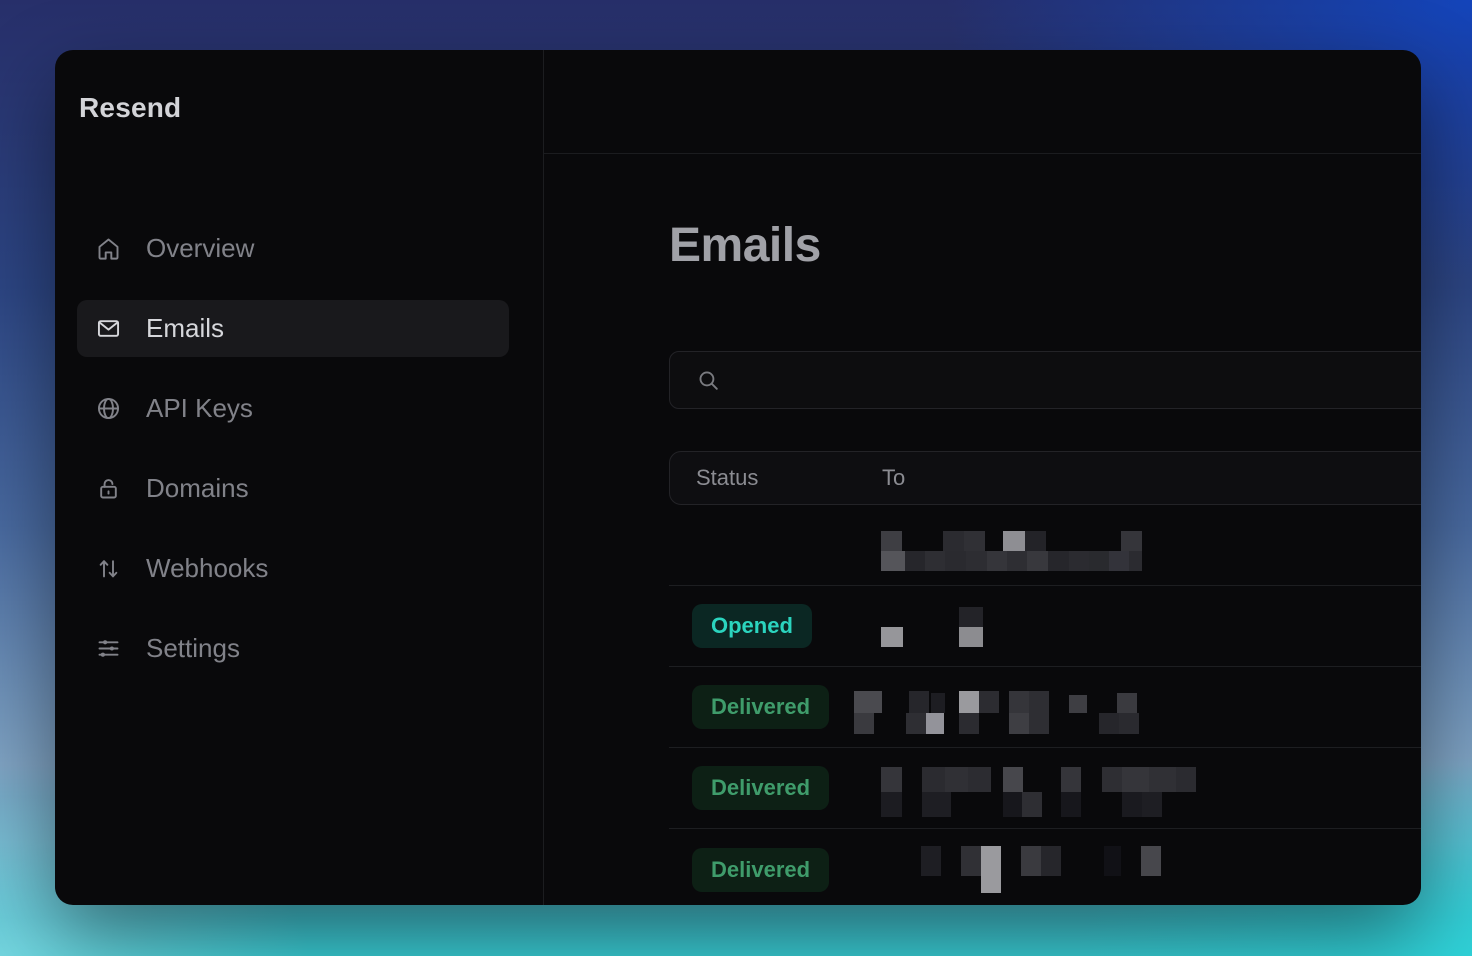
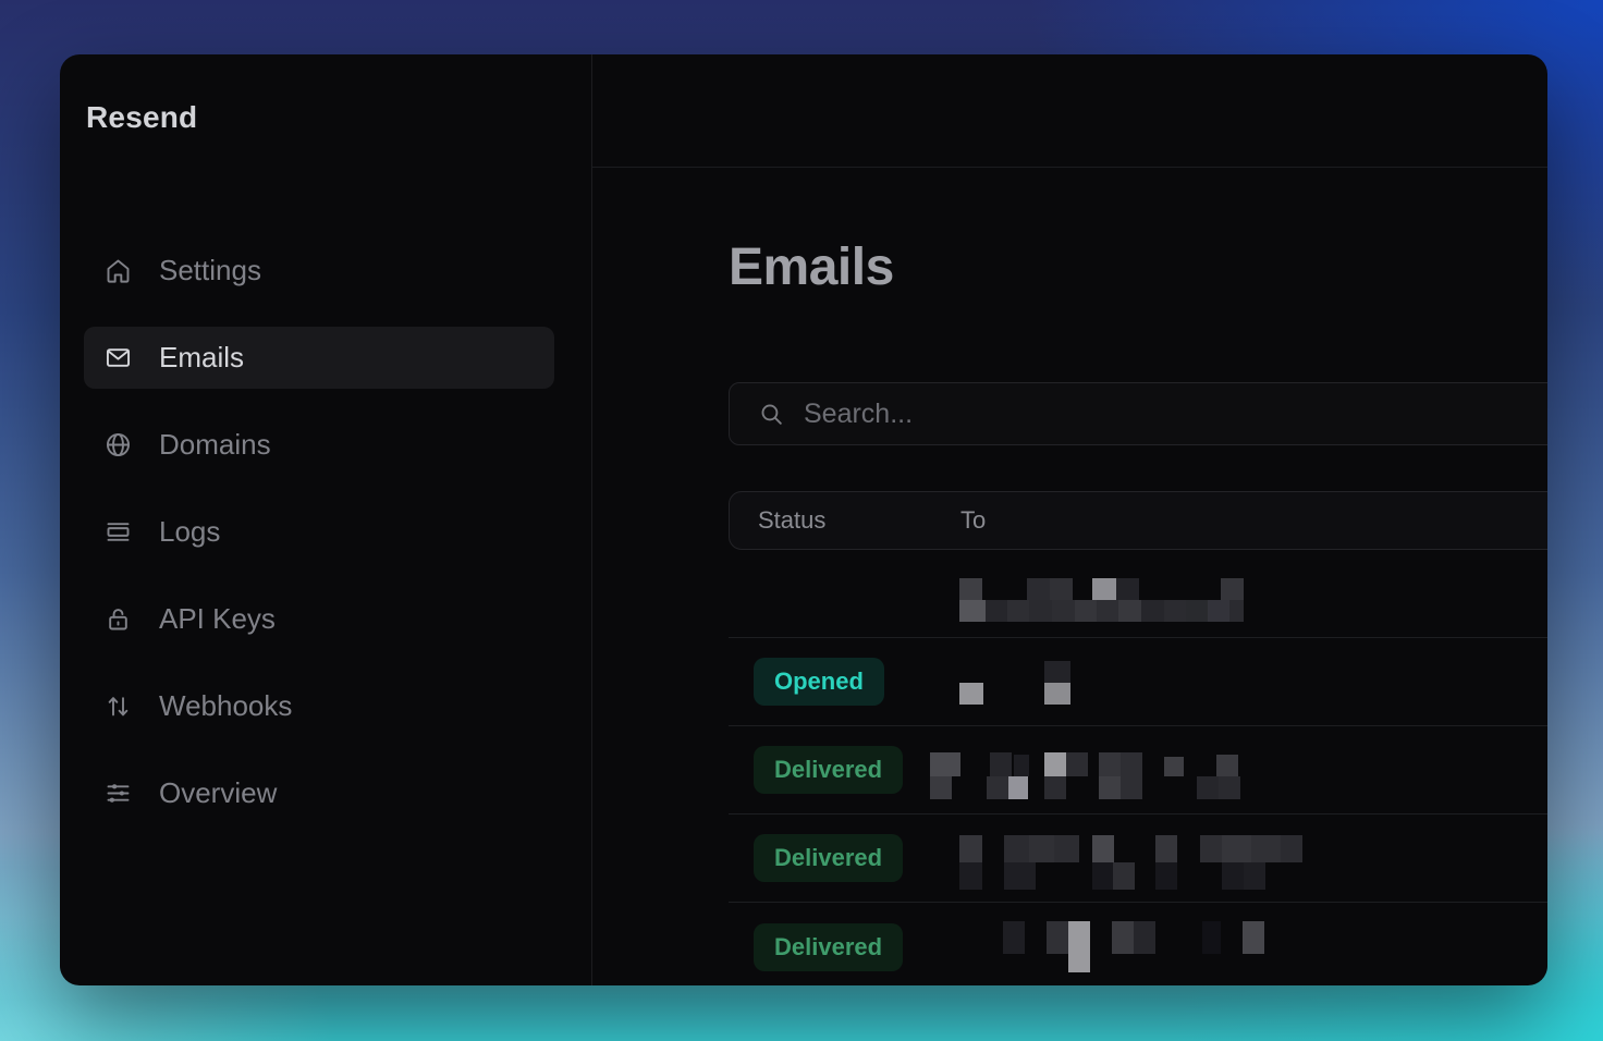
  Resend
- Overview
+ Settings
  Emails
- API Keys
+ Domains
+ Logs
- Domains
+ API Keys
  Webhooks
- Settings
+ Overview
  Emails
+ Search...
  Status
  To
  Opened
  Delivered
  Delivered
  Delivered
